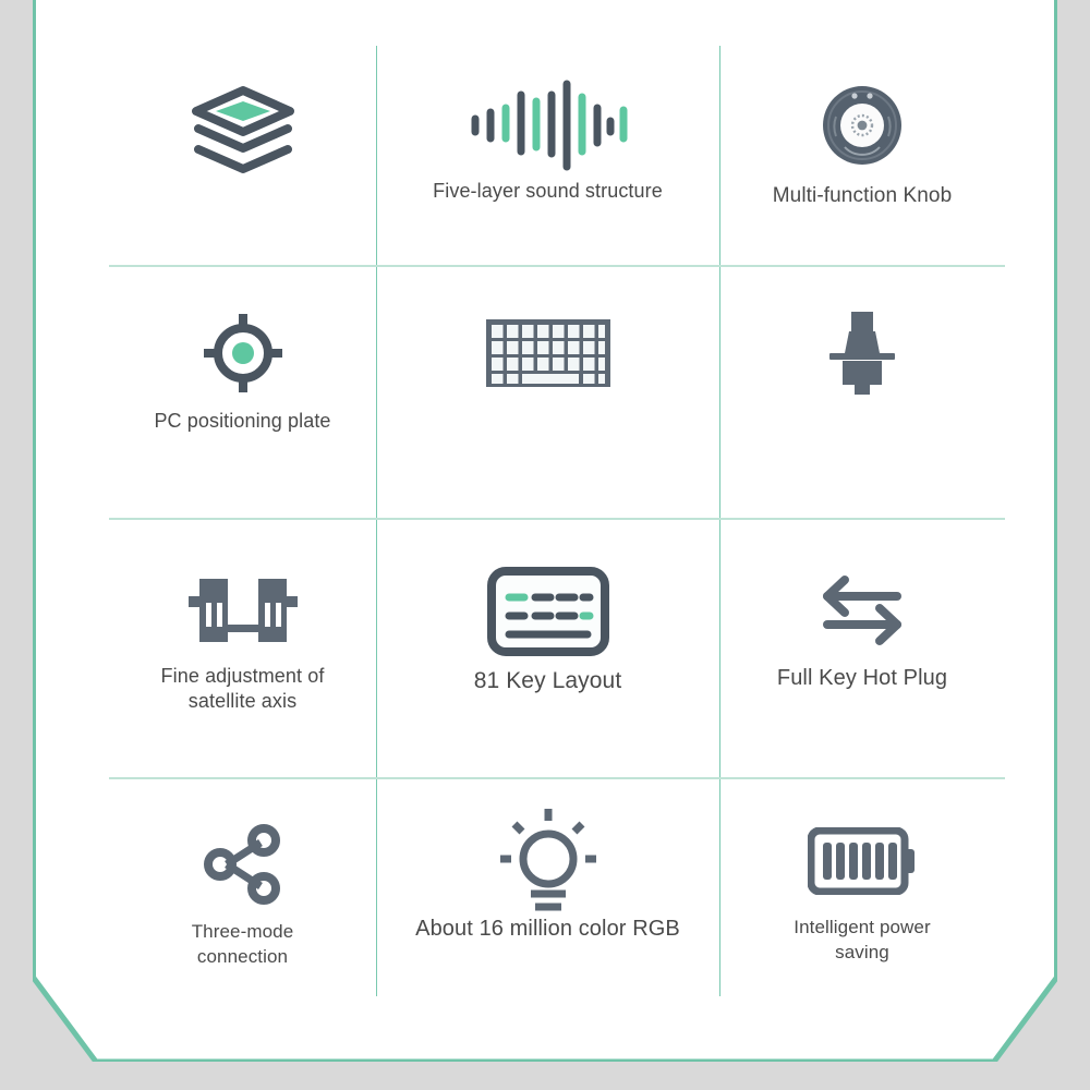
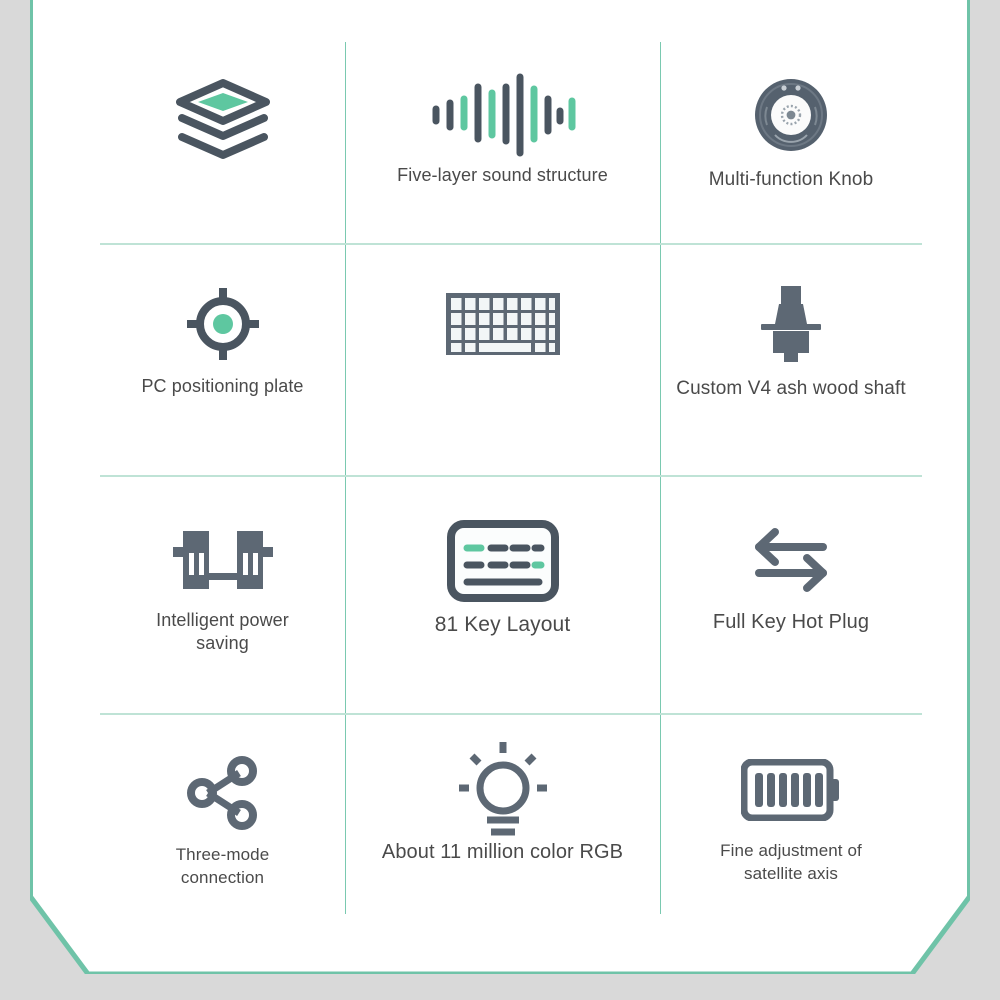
  Five-layer sound structure
  Multi-function Knob
  PC positioning plate
+ Custom V4 ash wood shaft
- Fine adjustment of satellite axis
+ Intelligent power saving
  81 Key Layout
  Full Key Hot Plug
  Three-mode connection
- About 16 million color RGB
+ About 11 million color RGB
- Intelligent power saving
+ Fine adjustment of satellite axis
